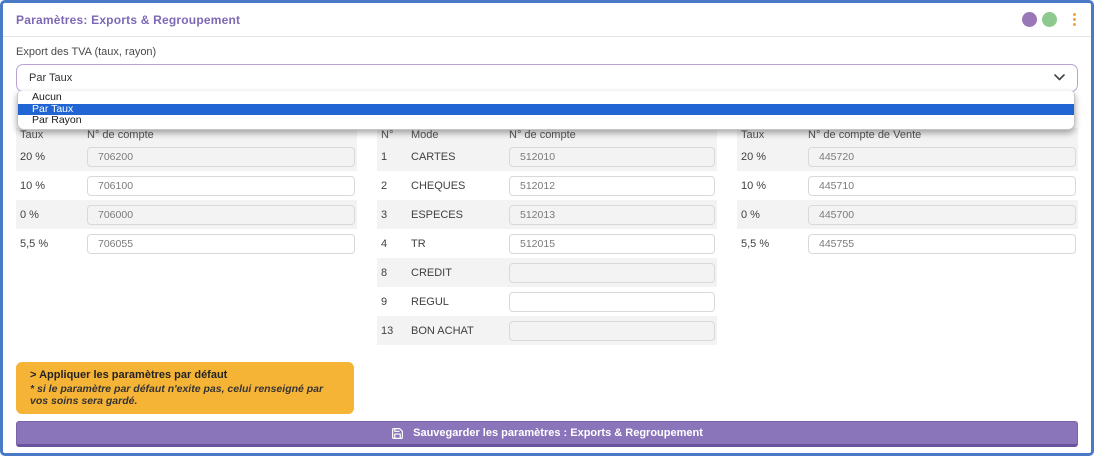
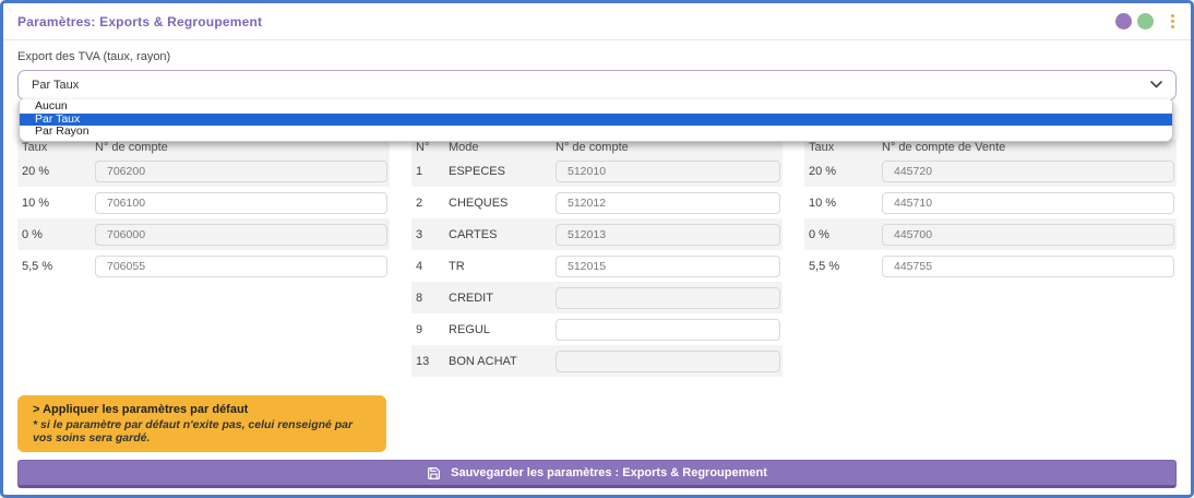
  Paramètres: Exports & Regroupement
  Export des TVA (taux, rayon)
  Par Taux
  Taux
  N° de compte
  20 %
  706200
  10 %
  706100
  0 %
  706000
  5,5 %
  706055
  N°
  Mode
  N° de compte
  1
- CARTES
+ ESPECES
  512010
  2
  CHEQUES
  512012
  3
- ESPECES
+ CARTES
  512013
  4
  TR
  512015
  8
  CREDIT
  9
  REGUL
  13
  BON ACHAT
  Taux
  N° de compte de Vente
  20 %
  445720
  10 %
  445710
  0 %
  445700
  5,5 %
  445755
  > Appliquer les paramètres par défaut
  * si le paramètre par défaut n'exite pas, celui renseigné par vos soins sera gardé.
  Sauvegarder les paramètres : Exports & Regroupement
  Aucun
  Par Taux
  Par Rayon
